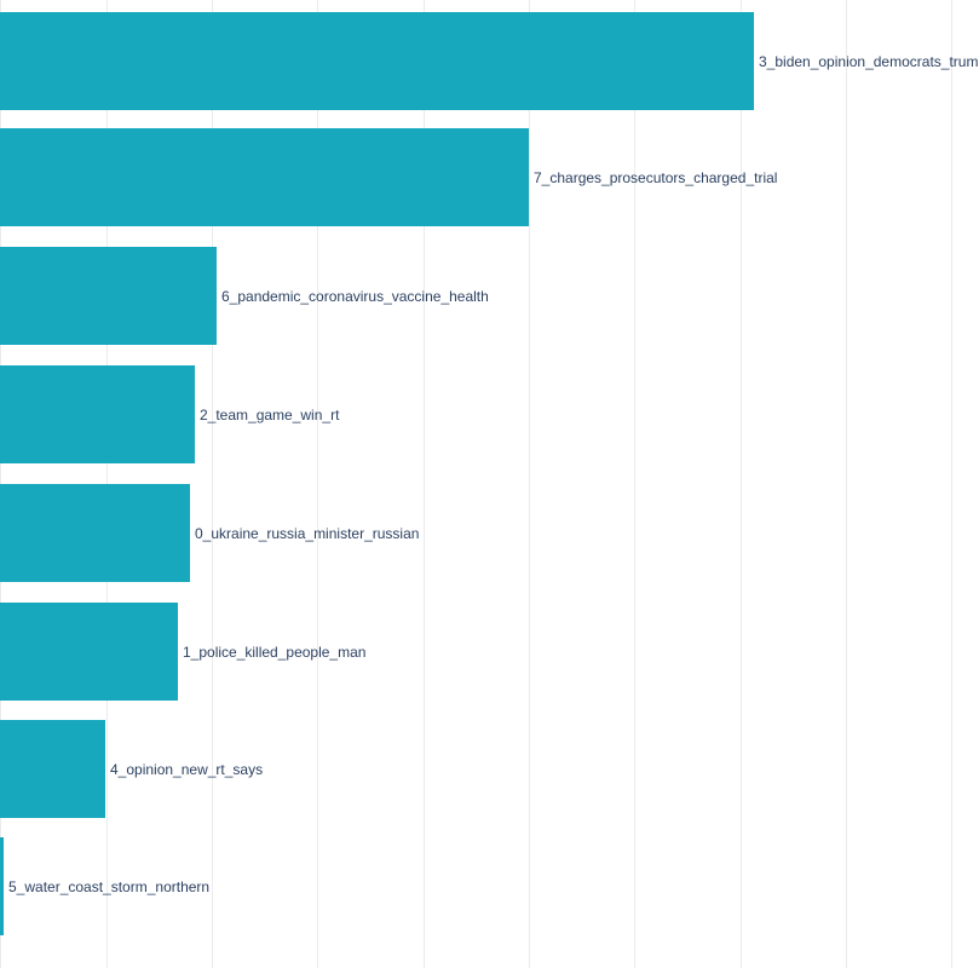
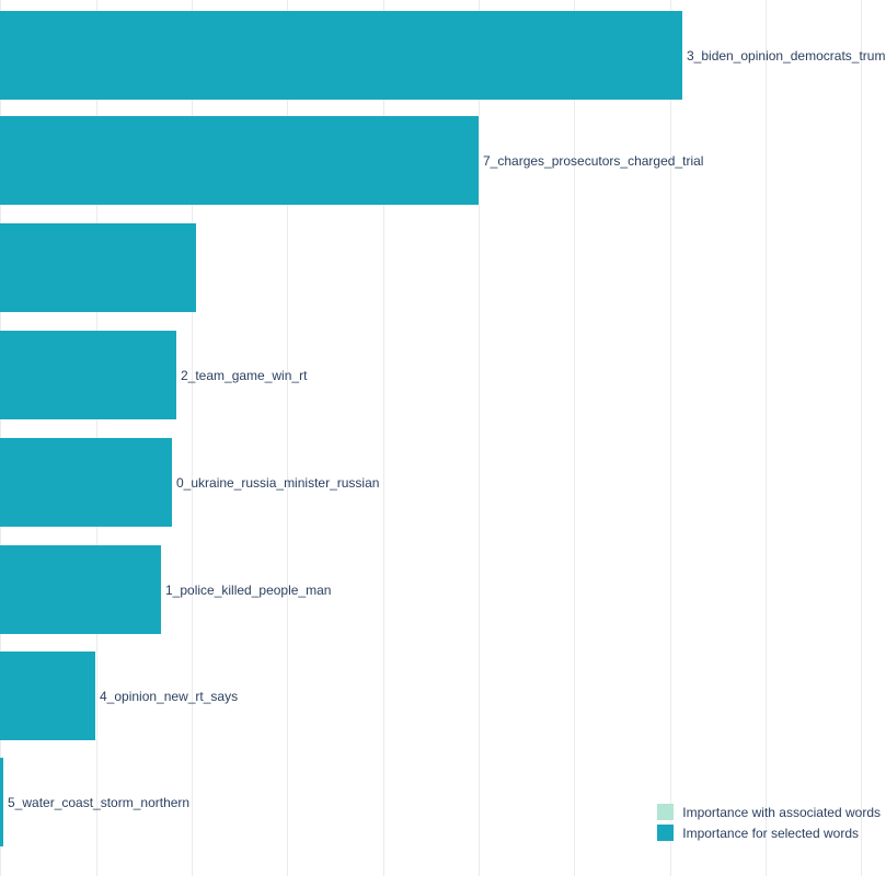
  3_biden_opinion_democrats_trum
  7_charges_prosecutors_charged_trial
- 6_pandemic_coronavirus_vaccine_health
  2_team_game_win_rt
  0_ukraine_russia_minister_russian
  1_police_killed_people_man
  4_opinion_new_rt_says
  5_water_coast_storm_northern
+ Importance with associated words
+ Importance for selected words
